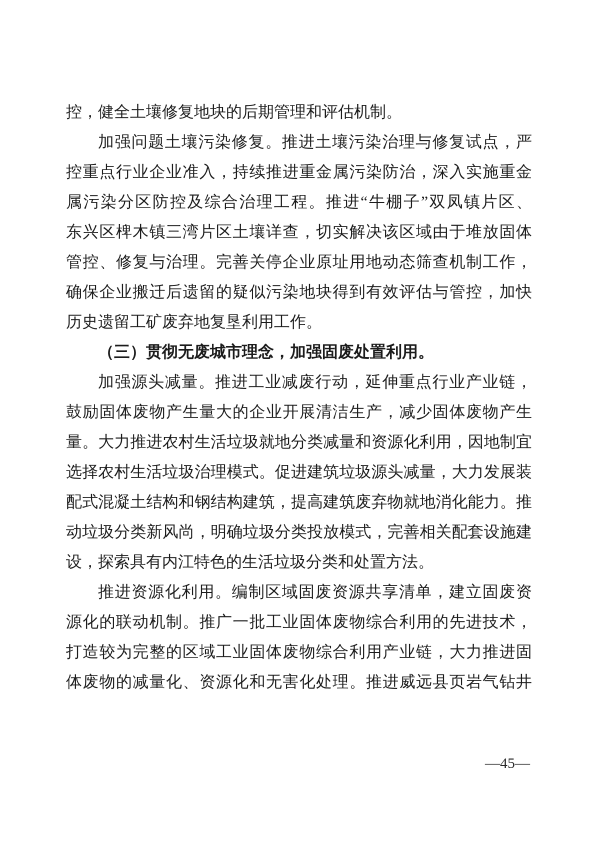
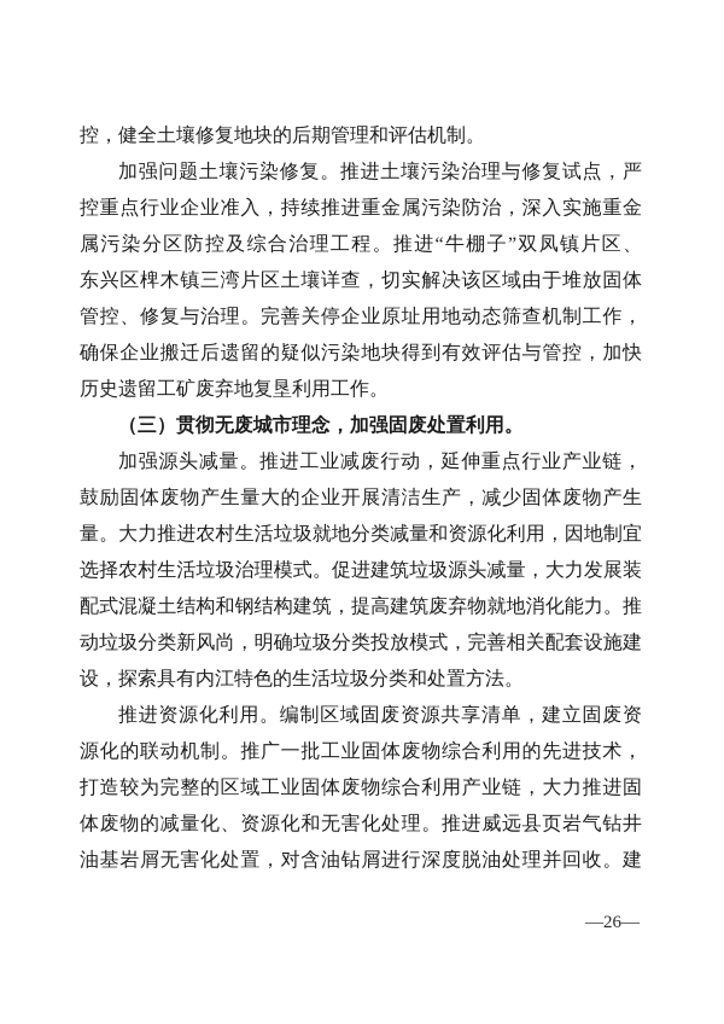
  控，健全土壤修复地块的后期管理和评估机制。
  加强问题土壤污染修复。推进土壤污染治理与修复试点，严
  控重点行业企业准入，持续推进重金属污染防治，深入实施重金
  属污染分区防控及综合治理工程。推进“牛棚子”双凤镇片区、
  东兴区椑木镇三湾片区土壤详查，切实解决该区域由于堆放固体
  管控、修复与治理。完善关停企业原址用地动态筛查机制工作，
  确保企业搬迁后遗留的疑似污染地块得到有效评估与管控，加快
  历史遗留工矿废弃地复垦利用工作。
  （三）贯彻无废城市理念，加强固废处置利用。
  加强源头减量。推进工业减废行动，延伸重点行业产业链，
  鼓励固体废物产生量大的企业开展清洁生产，减少固体废物产生
  量。大力推进农村生活垃圾就地分类减量和资源化利用，因地制宜
  选择农村生活垃圾治理模式。促进建筑垃圾源头减量，大力发展装
  配式混凝土结构和钢结构建筑，提高建筑废弃物就地消化能力。推
  动垃圾分类新风尚，明确垃圾分类投放模式，完善相关配套设施建
  设，探索具有内江特色的生活垃圾分类和处置方法。
  推进资源化利用。编制区域固废资源共享清单，建立固废资
  源化的联动机制。推广一批工业固体废物综合利用的先进技术，
  打造较为完整的区域工业固体废物综合利用产业链，大力推进固
  体废物的减量化、资源化和无害化处理。推进威远县页岩气钻井
+ 油基岩屑无害化处置，对含油钻屑进行深度脱油处理并回收。建
- —45—
+ —26—
